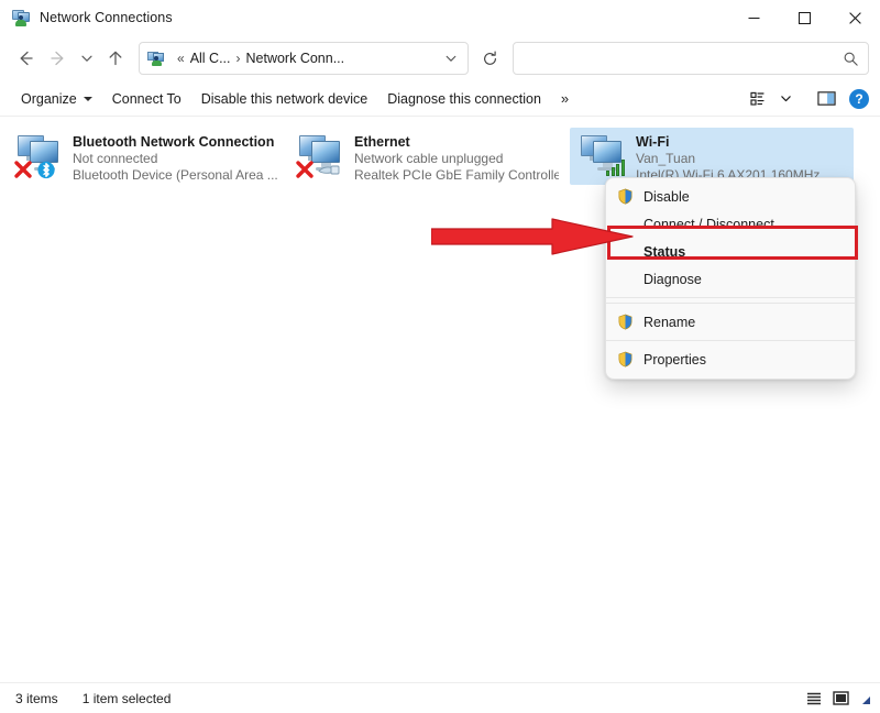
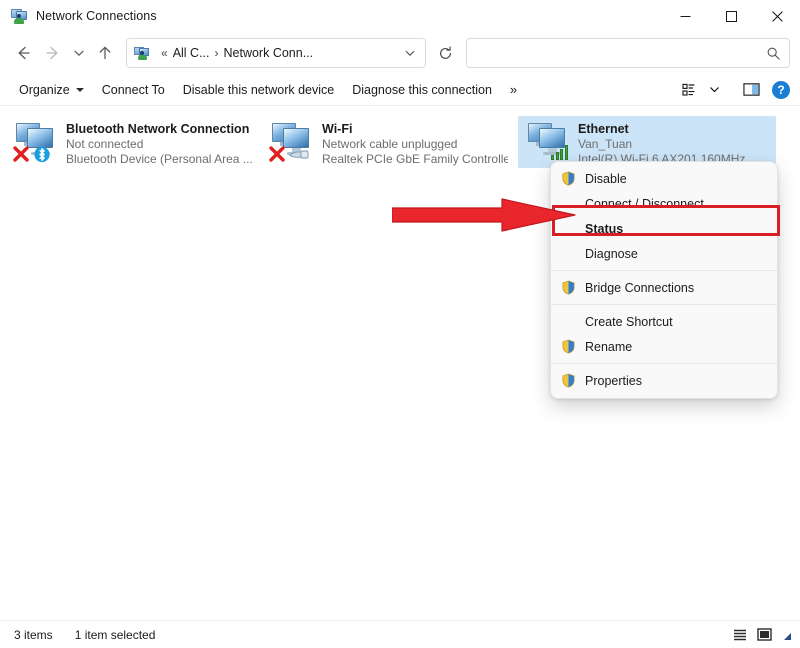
  Network Connections
  «
  All C...
  ›
  Network Conn...
  Organize
  Connect To
  Disable this network device
  Diagnose this connection
  »
  ?
  Bluetooth Network Connection
  Not connected
  Bluetooth Device (Personal Area ...
- Ethernet
+ Wi-Fi
  Network cable unplugged
  Realtek PCIe GbE Family Controlle
- Wi-Fi
+ Ethernet
  Van_Tuan
  Intel(R) Wi-Fi 6 AX201 160MHz
  Disable
  Connect / Disconnect
  Status
  Diagnose
+ Bridge Connections
+ Create Shortcut
  Rename
  Properties
  3 items
  1 item selected
